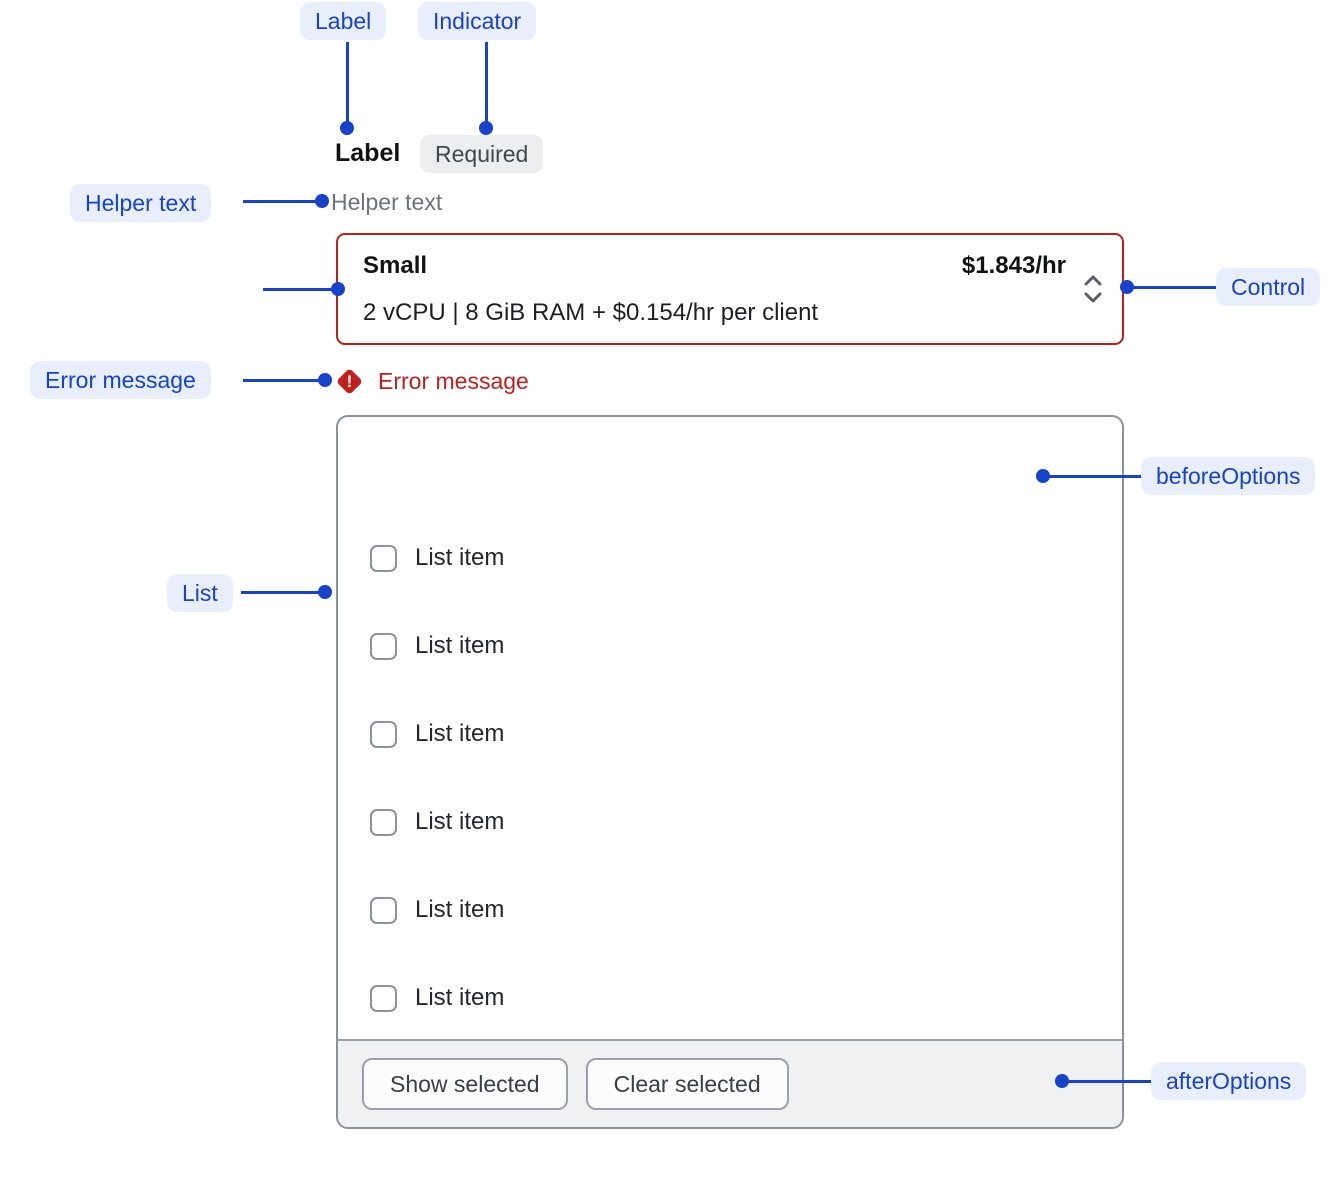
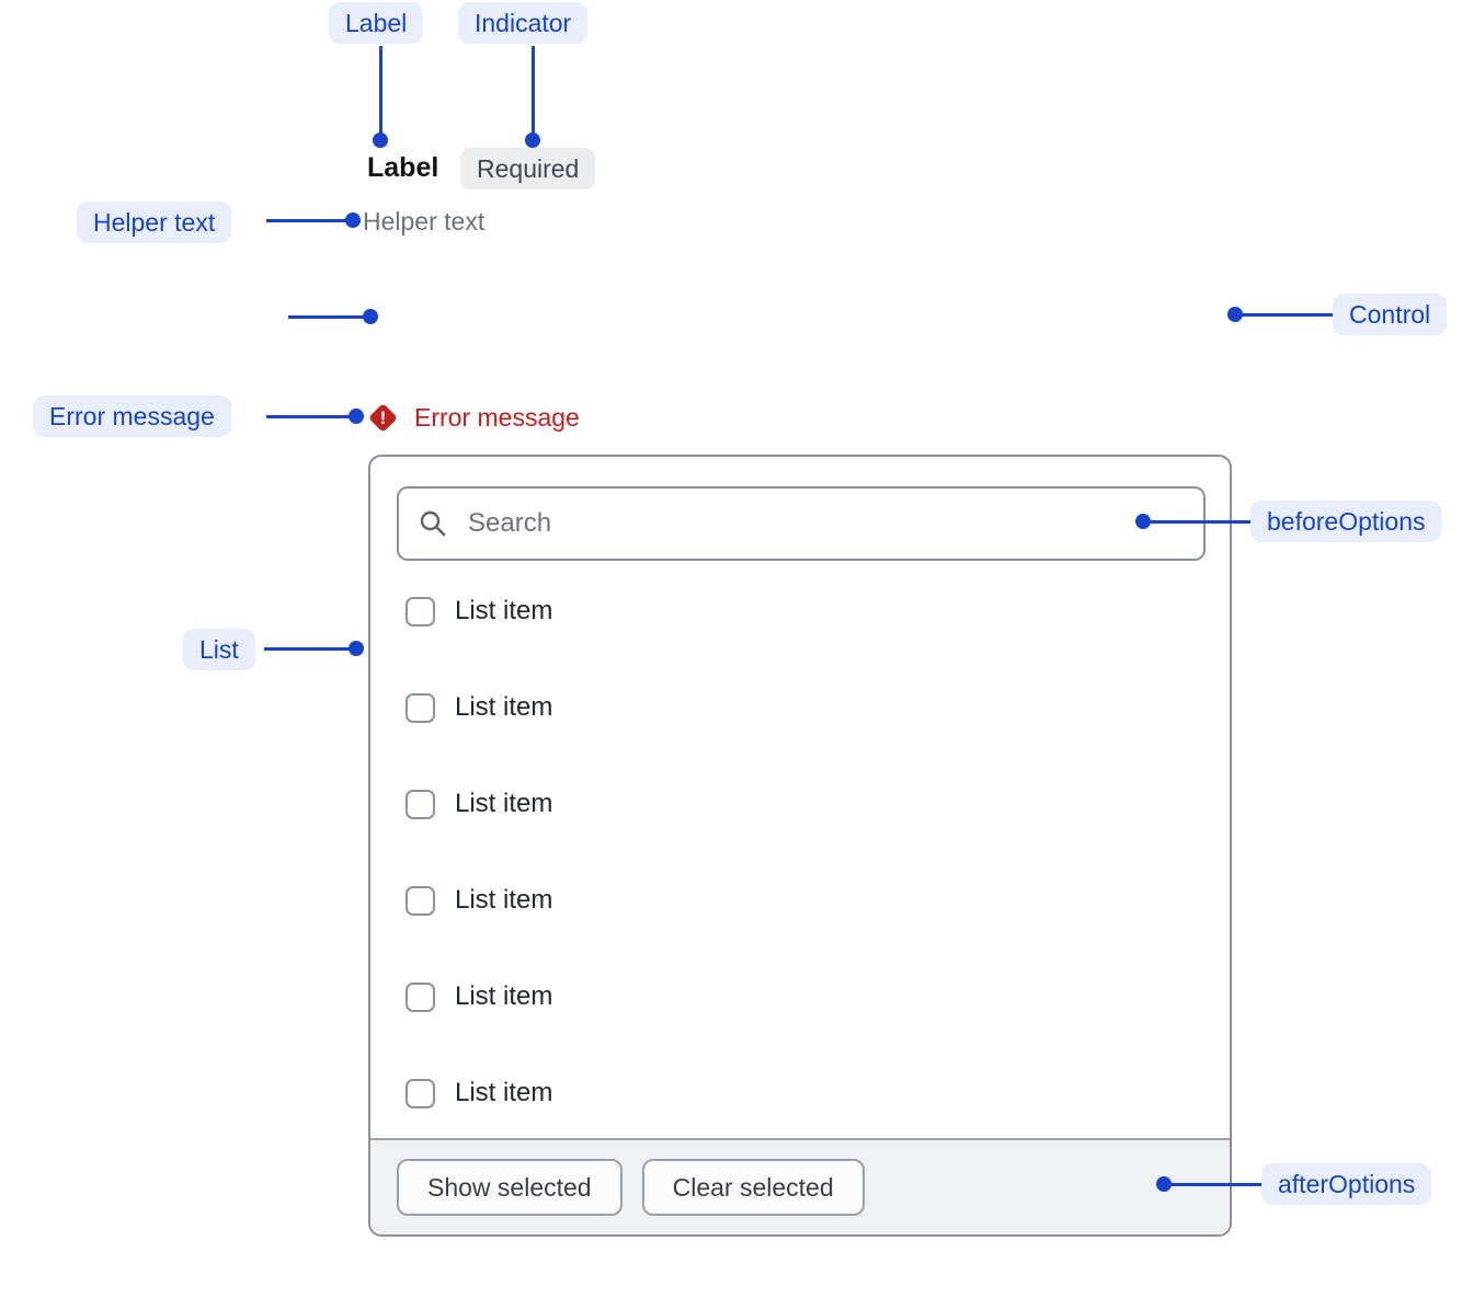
  Label
  Indicator
  Helper text
  Control
  Error message
  beforeOptions
  List
  afterOptions
  Label
  Required
  Helper text
- Small
- $1.843/hr
- 2 vCPU | 8 GiB RAM + $0.154/hr per client
  !
  Error message
+ Search
  List item
  List item
  List item
  List item
  List item
  List item
  Show selected
  Clear selected
